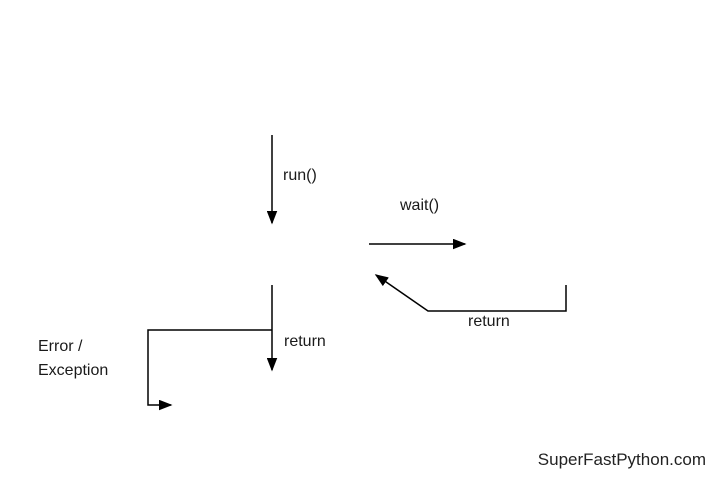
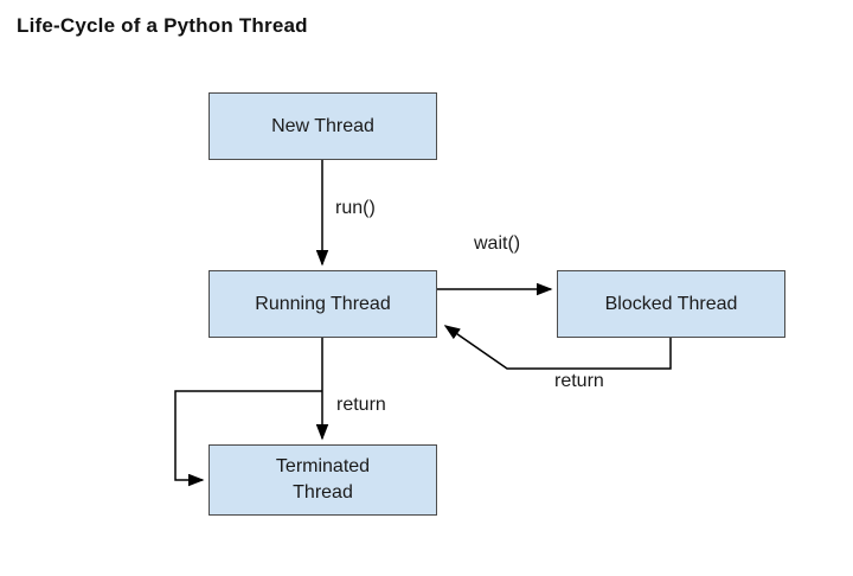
+ Life-Cycle of a Python Thread
+ New Thread
+ Running Thread
+ Blocked Thread
+ Terminated Thread
  run()
  wait()
  return
  return
- Error / Exception
- SuperFastPython.com
